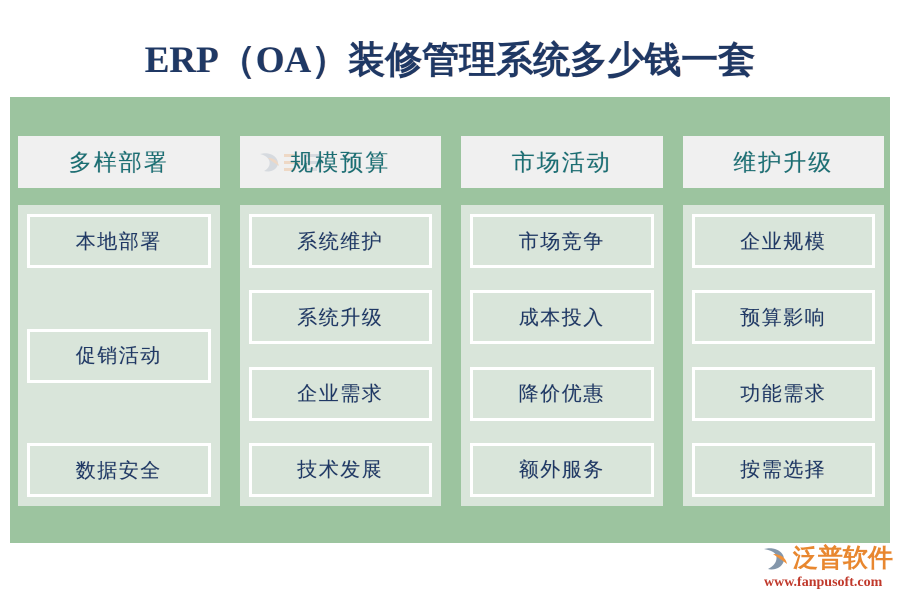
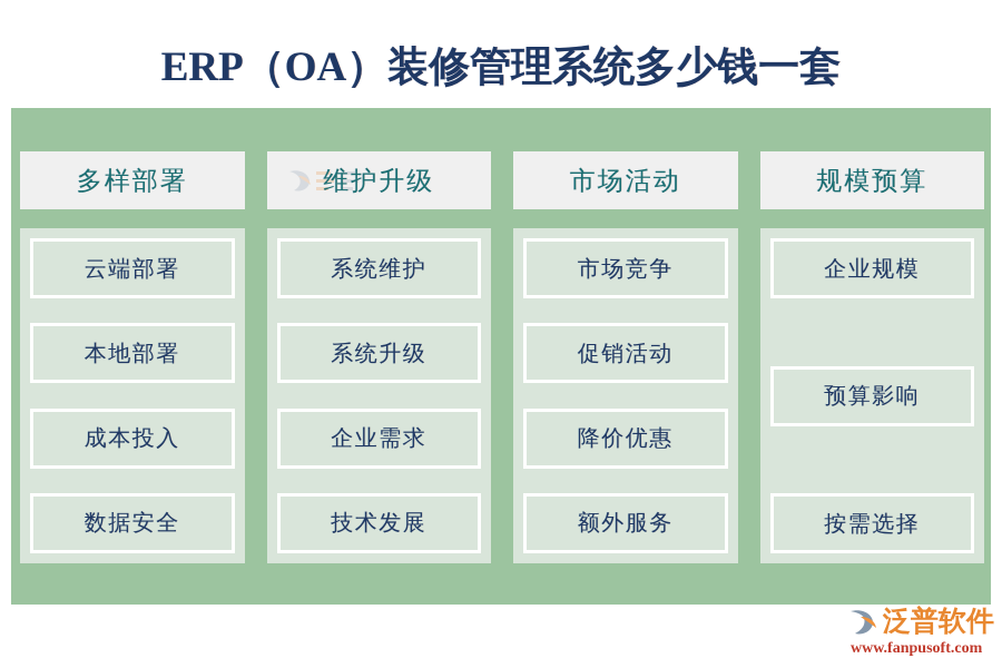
  ERP（OA）装修管理系统多少钱一套
  多样部署
+ 云端部署
  本地部署
- 促销活动
+ 成本投入
  数据安全
- 规模预算
+ 维护升级
  系统维护
  系统升级
  企业需求
  技术发展
  市场活动
  市场竞争
- 成本投入
+ 促销活动
  降价优惠
  额外服务
- 维护升级
+ 规模预算
  企业规模
  预算影响
- 功能需求
  按需选择
  泛普软件
  www.fanpusoft.com
